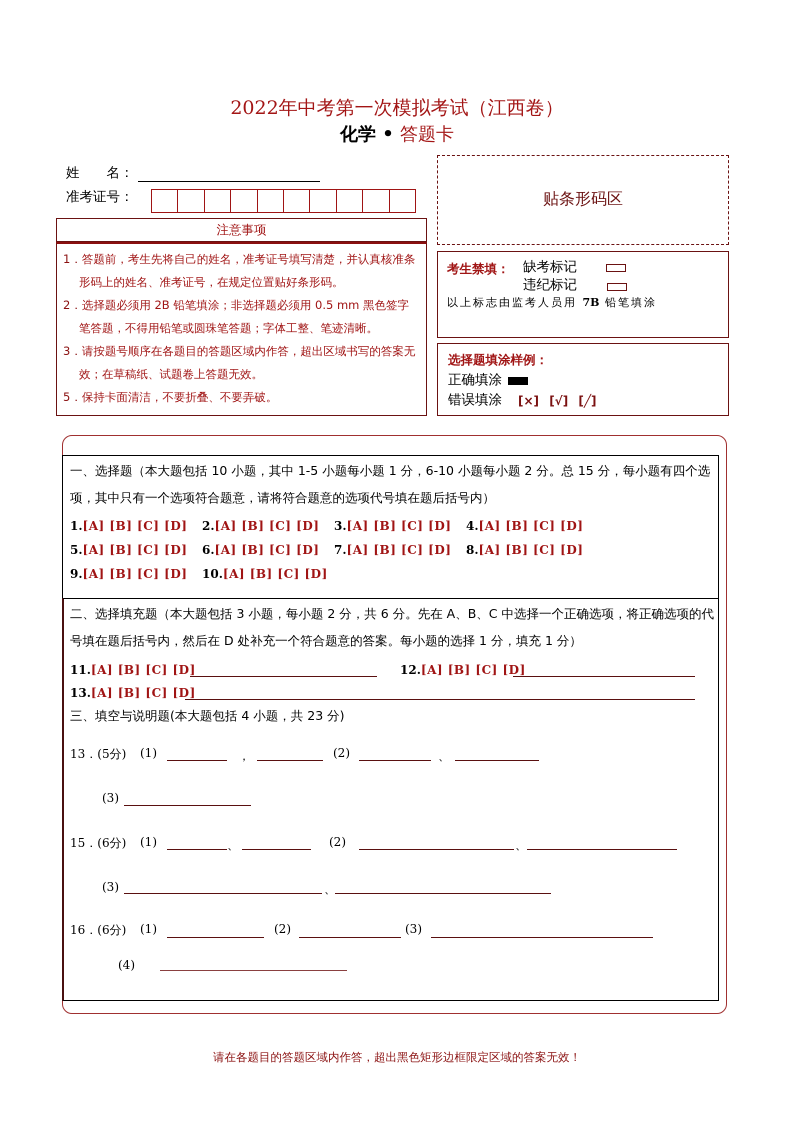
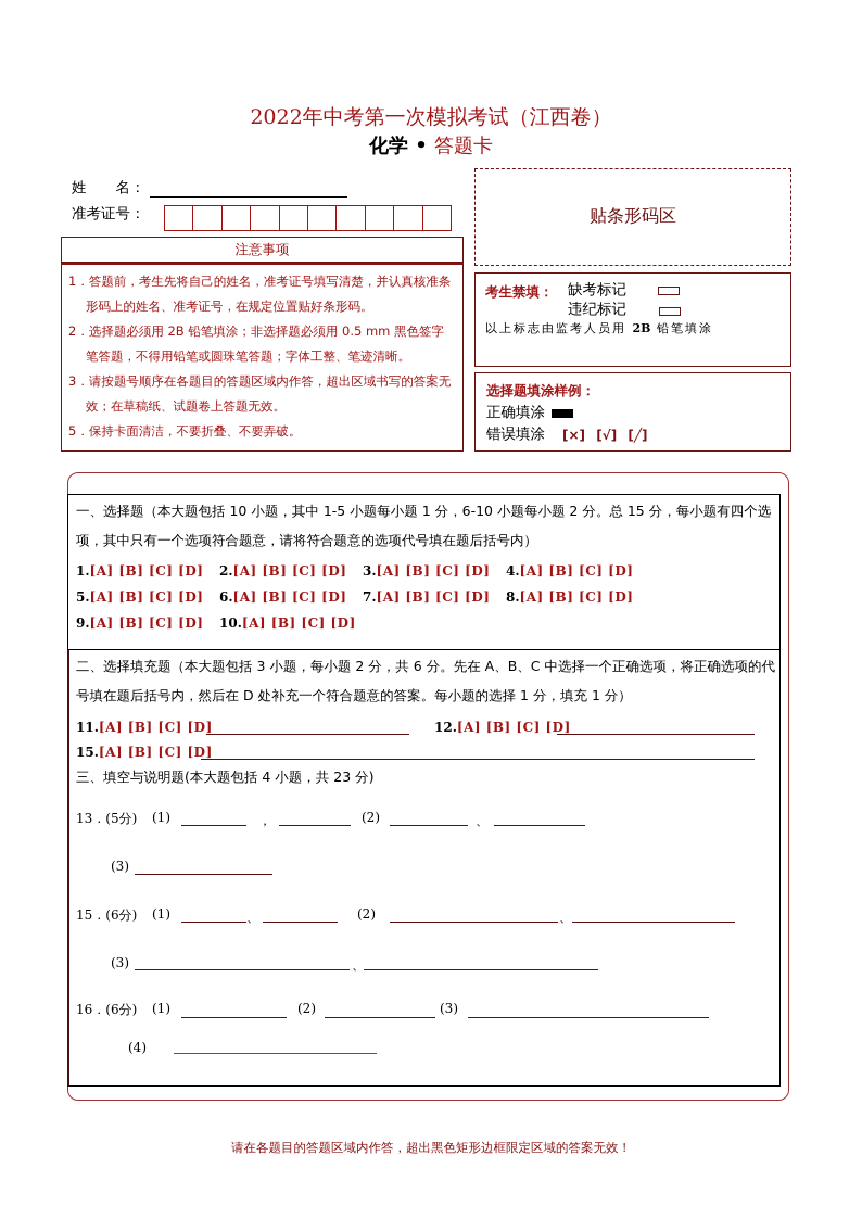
  2022年中考第一次模拟考试（江西卷）
  化学 • 答题卡
  姓 名：
  准考证号：
  注意事项
  1．答题前，考生先将自己的姓名，准考证号填写清楚，并认真核准条形码上的姓名、准考证号，在规定位置贴好条形码。
  2．选择题必须用 2B 铅笔填涂；非选择题必须用 0.5 mm 黑色签字笔答题，不得用铅笔或圆珠笔答题；字体工整、笔迹清晰。
  3．请按题号顺序在各题目的答题区域内作答，超出区域书写的答案无效；在草稿纸、试题卷上答题无效。
  5．保持卡面清洁，不要折叠、不要弄破。
  贴条形码区
  考生禁填：
  缺考标记
  违纪标记
- 以上标志由监考人员用 7B 铅笔填涂
+ 以上标志由监考人员用 2B 铅笔填涂
  选择题填涂样例：
  正确填涂
  错误填涂
  [×] [√] [╱]
  一、选择题（本大题包括 10 小题，其中 1-5 小题每小题 1 分，6-10 小题每小题 2 分。总 15 分，每小题有四个选项，其中只有一个选项符合题意，请将符合题意的选项代号填在题后括号内）
  1.[A] [B] [C] [D]
  2.[A] [B] [C] [D]
  3.[A] [B] [C] [D]
  4.[A] [B] [C] [D]
  5.[A] [B] [C] [D]
  6.[A] [B] [C] [D]
  7.[A] [B] [C] [D]
  8.[A] [B] [C] [D]
  9.[A] [B] [C] [D]
  10.[A] [B] [C] [D]
  二、选择填充题（本大题包括 3 小题，每小题 2 分，共 6 分。先在 A、B、C 中选择一个正确选项，将正确选项的代号填在题后括号内，然后在 D 处补充一个符合题意的答案。每小题的选择 1 分，填充 1 分）
  11.[A] [B] [C] [D]
  12.[A] [B] [C] [D]
- 13.[A] [B] [C] [D]
+ 15.[A] [B] [C] [D]
  三、填空与说明题(本大题包括 4 小题，共 23 分)
  13．(5分)
  (1)
  ，
  (2)
  、
  (3)
  15．(6分)
  (1)
  、
  (2)
  、
  (3)
  、
  16．(6分)
  (1)
  (2)
  (3)
  (4)
  请在各题目的答题区域内作答，超出黑色矩形边框限定区域的答案无效！
